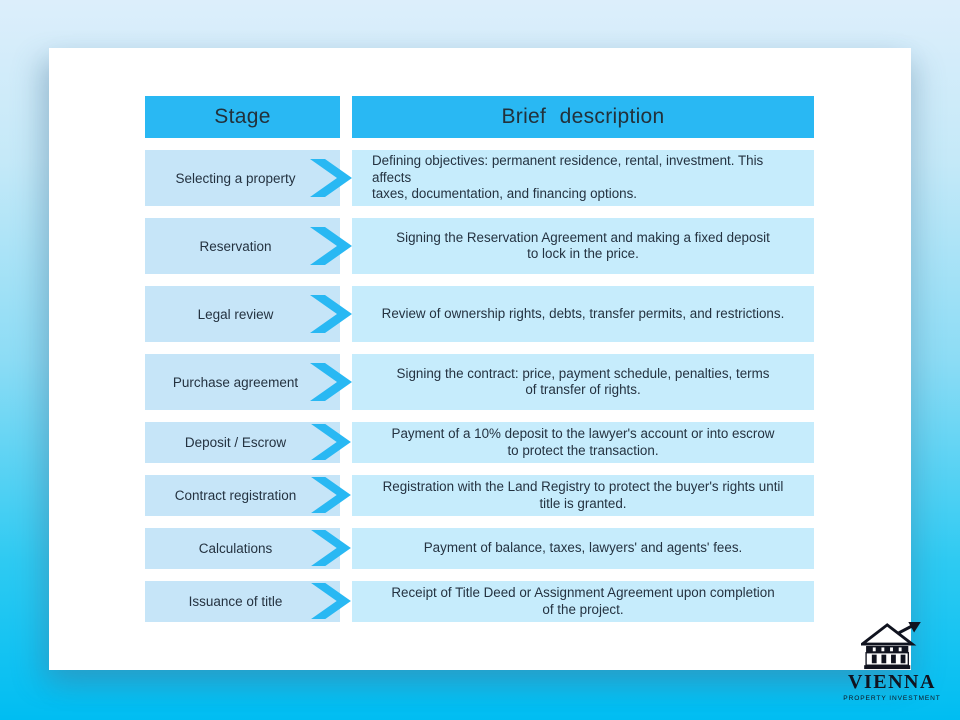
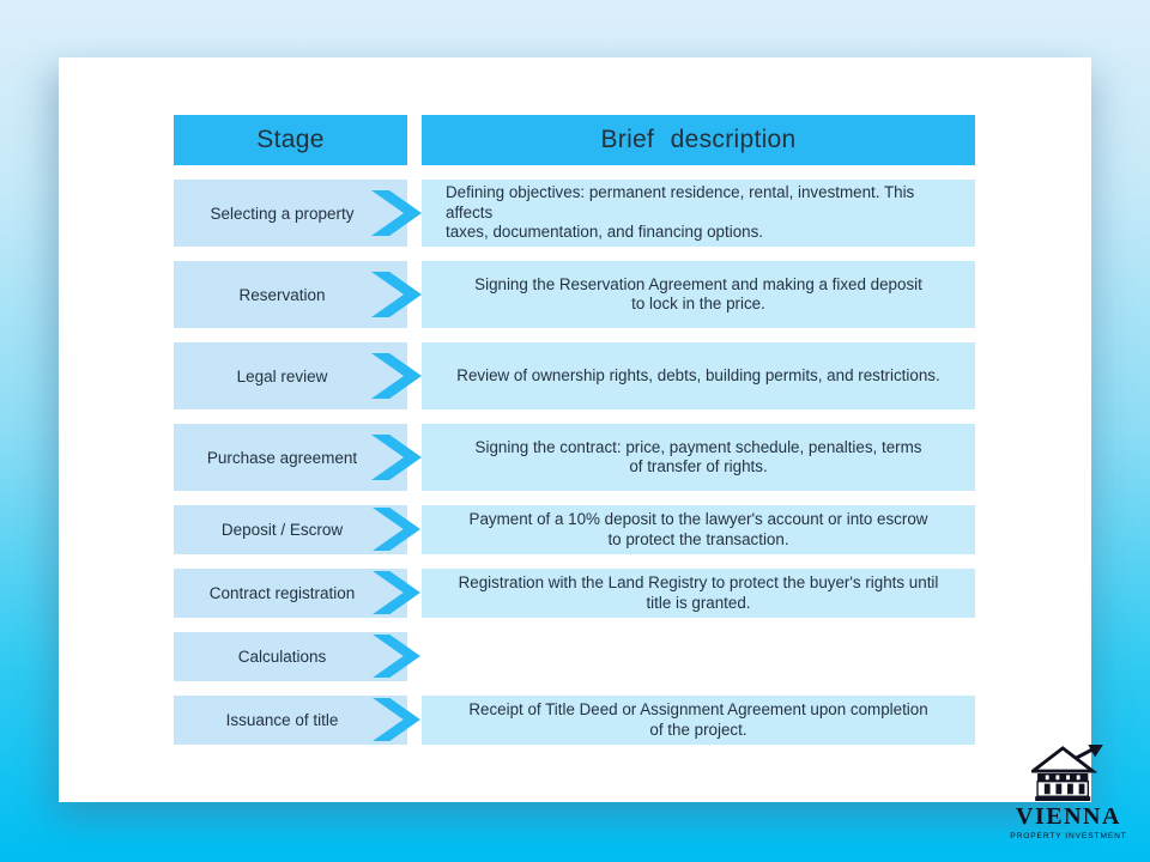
  Stage
  Brief description
  Selecting a property
  Defining objectives: permanent residence, rental, investment. This affects
  taxes, documentation, and financing options.
  Reservation
  Signing the Reservation Agreement and making a fixed deposit
  to lock in the price.
  Legal review
- Review of ownership rights, debts, transfer permits, and restrictions.
+ Review of ownership rights, debts, building permits, and restrictions.
  Purchase agreement
  Signing the contract: price, payment schedule, penalties, terms
  of transfer of rights.
  Deposit / Escrow
  Payment of a 10% deposit to the lawyer's account or into escrow
  to protect the transaction.
  Contract registration
  Registration with the Land Registry to protect the buyer's rights until
  title is granted.
  Calculations
- Payment of balance, taxes, lawyers' and agents' fees.
  Issuance of title
  Receipt of Title Deed or Assignment Agreement upon completion
  of the project.
  VIENNA
